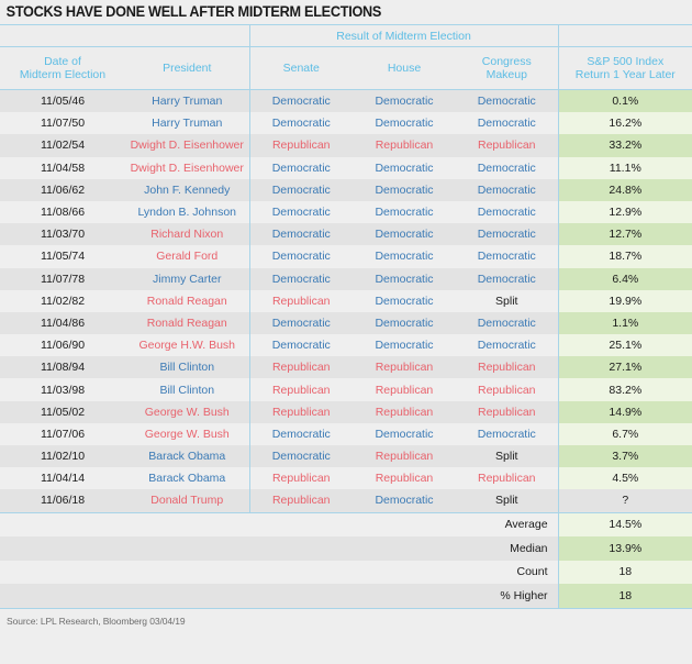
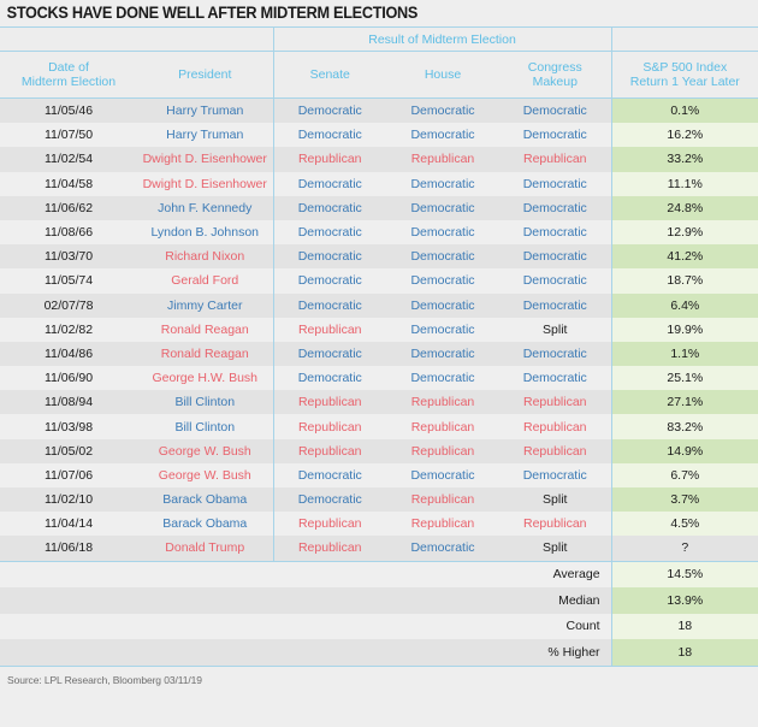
  STOCKS HAVE DONE WELL AFTER MIDTERM ELECTIONS
  		Result of Midterm Election
  Date of Midterm Election	President	Senate	House	Congress Makeup	S&P 500 Index Return 1 Year Later
  11/05/46	Harry Truman	Democratic	Democratic	Democratic	0.1%
  11/07/50	Harry Truman	Democratic	Democratic	Democratic	16.2%
  11/02/54	Dwight D. Eisenhower	Republican	Republican	Republican	33.2%
  11/04/58	Dwight D. Eisenhower	Democratic	Democratic	Democratic	11.1%
  11/06/62	John F. Kennedy	Democratic	Democratic	Democratic	24.8%
  11/08/66	Lyndon B. Johnson	Democratic	Democratic	Democratic	12.9%
- 11/03/70	Richard Nixon	Democratic	Democratic	Democratic	12.7%
+ 11/03/70	Richard Nixon	Democratic	Democratic	Democratic	41.2%
  11/05/74	Gerald Ford	Democratic	Democratic	Democratic	18.7%
- 11/07/78	Jimmy Carter	Democratic	Democratic	Democratic	6.4%
+ 02/07/78	Jimmy Carter	Democratic	Democratic	Democratic	6.4%
  11/02/82	Ronald Reagan	Republican	Democratic	Split	19.9%
  11/04/86	Ronald Reagan	Democratic	Democratic	Democratic	1.1%
  11/06/90	George H.W. Bush	Democratic	Democratic	Democratic	25.1%
  11/08/94	Bill Clinton	Republican	Republican	Republican	27.1%
  11/03/98	Bill Clinton	Republican	Republican	Republican	83.2%
  11/05/02	George W. Bush	Republican	Republican	Republican	14.9%
  11/07/06	George W. Bush	Democratic	Democratic	Democratic	6.7%
  11/02/10	Barack Obama	Democratic	Republican	Split	3.7%
  11/04/14	Barack Obama	Republican	Republican	Republican	4.5%
  11/06/18	Donald Trump	Republican	Democratic	Split	?
  				Average	14.5%
  				Median	13.9%
  				Count	18
  				% Higher	18
- Source: LPL Research, Bloomberg 03/04/19
+ Source: LPL Research, Bloomberg 03/11/19
